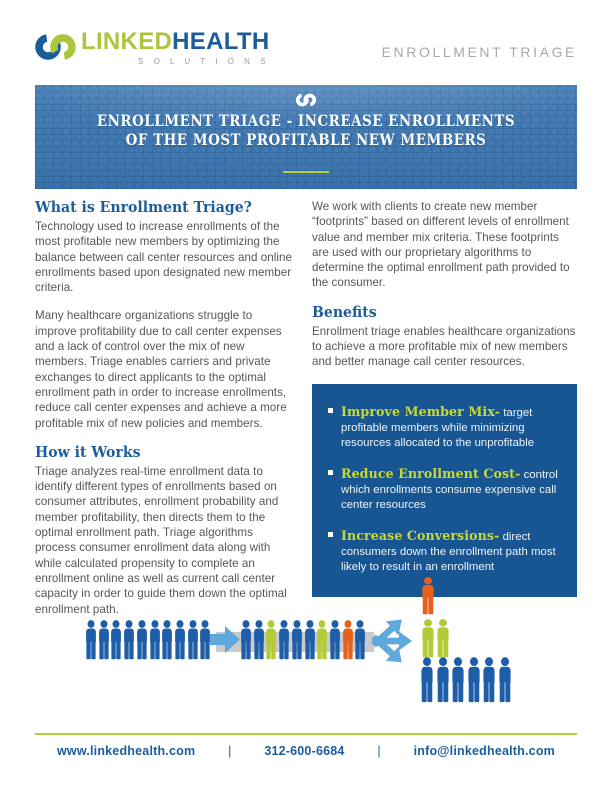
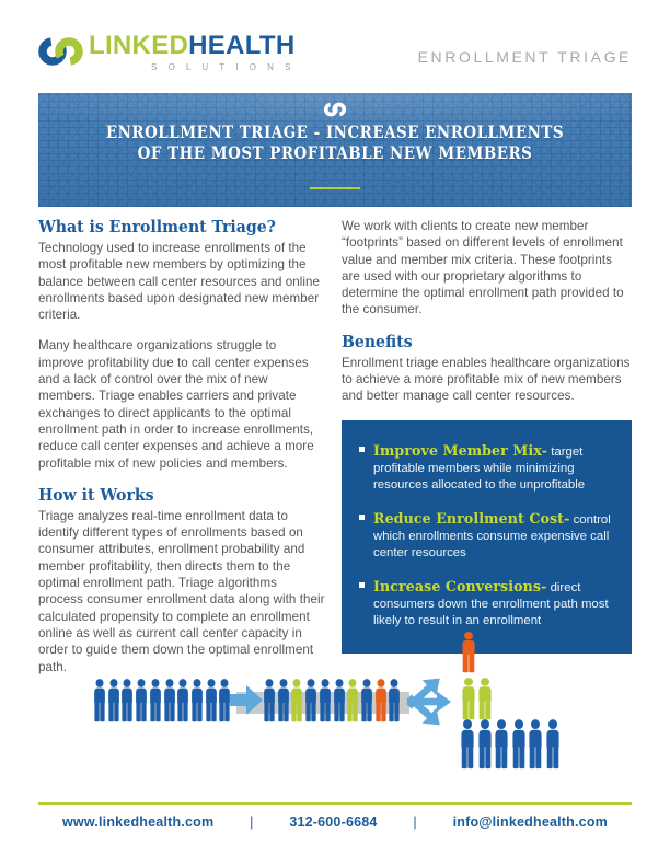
  LINKEDHEALTH
  S O L U T I O N S
  ENROLLMENT TRIAGE
  ENROLLMENT TRIAGE - INCREASE ENROLLMENTS
  OF THE MOST PROFITABLE NEW MEMBERS
  What is Enrollment Triage?
  Technology used to increase enrollments of the most profitable new members by optimizing the balance between call center resources and online enrollments based upon designated new member criteria.
  Many healthcare organizations struggle to improve profitability due to call center expenses and a lack of control over the mix of new members. Triage enables carriers and private exchanges to direct applicants to the optimal enrollment path in order to increase enrollments, reduce call center expenses and achieve a more profitable mix of new policies and members.
  How it Works
- Triage analyzes real-time enrollment data to identify different types of enrollments based on consumer attributes, enrollment probability and member profitability, then directs them to the optimal enrollment path. Triage algorithms process consumer enrollment data along with while calculated propensity to complete an enrollment online as well as current call center capacity in order to guide them down the optimal enrollment path.
+ Triage analyzes real-time enrollment data to identify different types of enrollments based on consumer attributes, enrollment probability and member profitability, then directs them to the optimal enrollment path. Triage algorithms process consumer enrollment data along with their calculated propensity to complete an enrollment online as well as current call center capacity in order to guide them down the optimal enrollment path.
  We work with clients to create new member “footprints” based on different levels of enrollment value and member mix criteria. These footprints are used with our proprietary algorithms to determine the optimal enrollment path provided to the consumer.
  Benefits
  Enrollment triage enables healthcare organizations to achieve a more profitable mix of new members and better manage call center resources.
  Improve Member Mix- target profitable members while minimizing resources allocated to the unprofitable
  Reduce Enrollment Cost- control which enrollments consume expensive call center resources
  Increase Conversions- direct consumers down the enrollment path most likely to result in an enrollment
  www.linkedhealth.com
  |
  312-600-6684
  |
  info@linkedhealth.com
